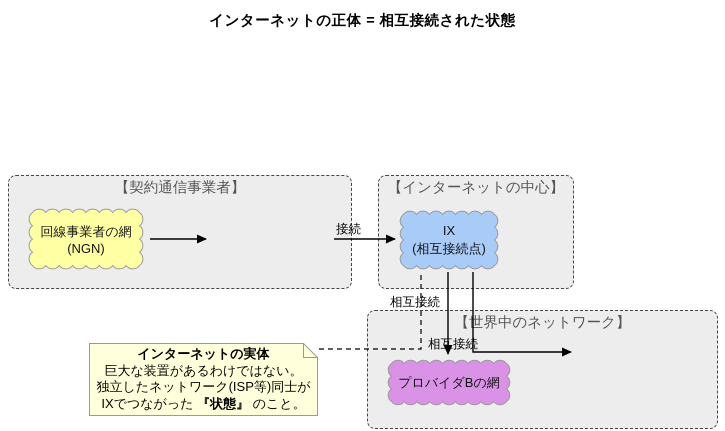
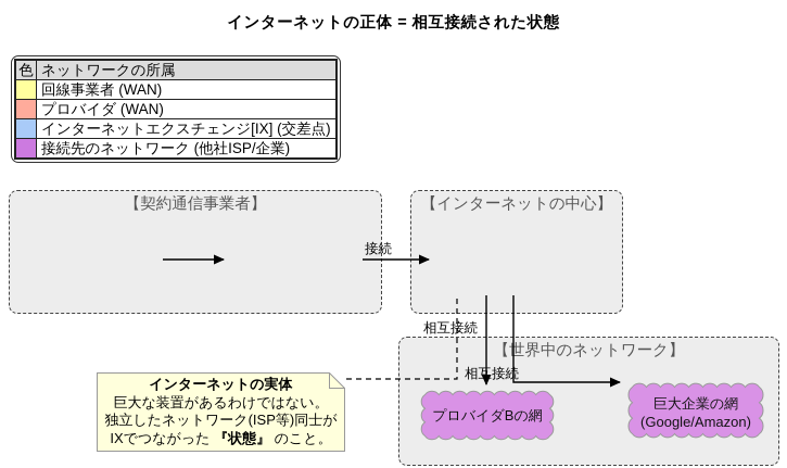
  インターネットの正体 = 相互接続された状態
+ 色	ネットワークの所属
+ 	回線事業者 (WAN)
+ 	プロバイダ (WAN)
+ 	インターネットエクスチェンジ[IX] (交差点)
+ 	接続先のネットワーク (他社ISP/企業)
  【契約通信事業者】
  【インターネットの中心】
  【世界中のネットワーク】
- 回線事業者の網
- (NGN)
- IX
- (相互接続点)
  プロバイダBの網
+ 巨大企業の網
+ (Google/Amazon)
  インターネットの実体
  巨大な装置があるわけではない。
  独立したネットワーク(ISP等)同士が
  IXでつながった 『状態』 のこと。
  接続
  相互接続
  相互接続
